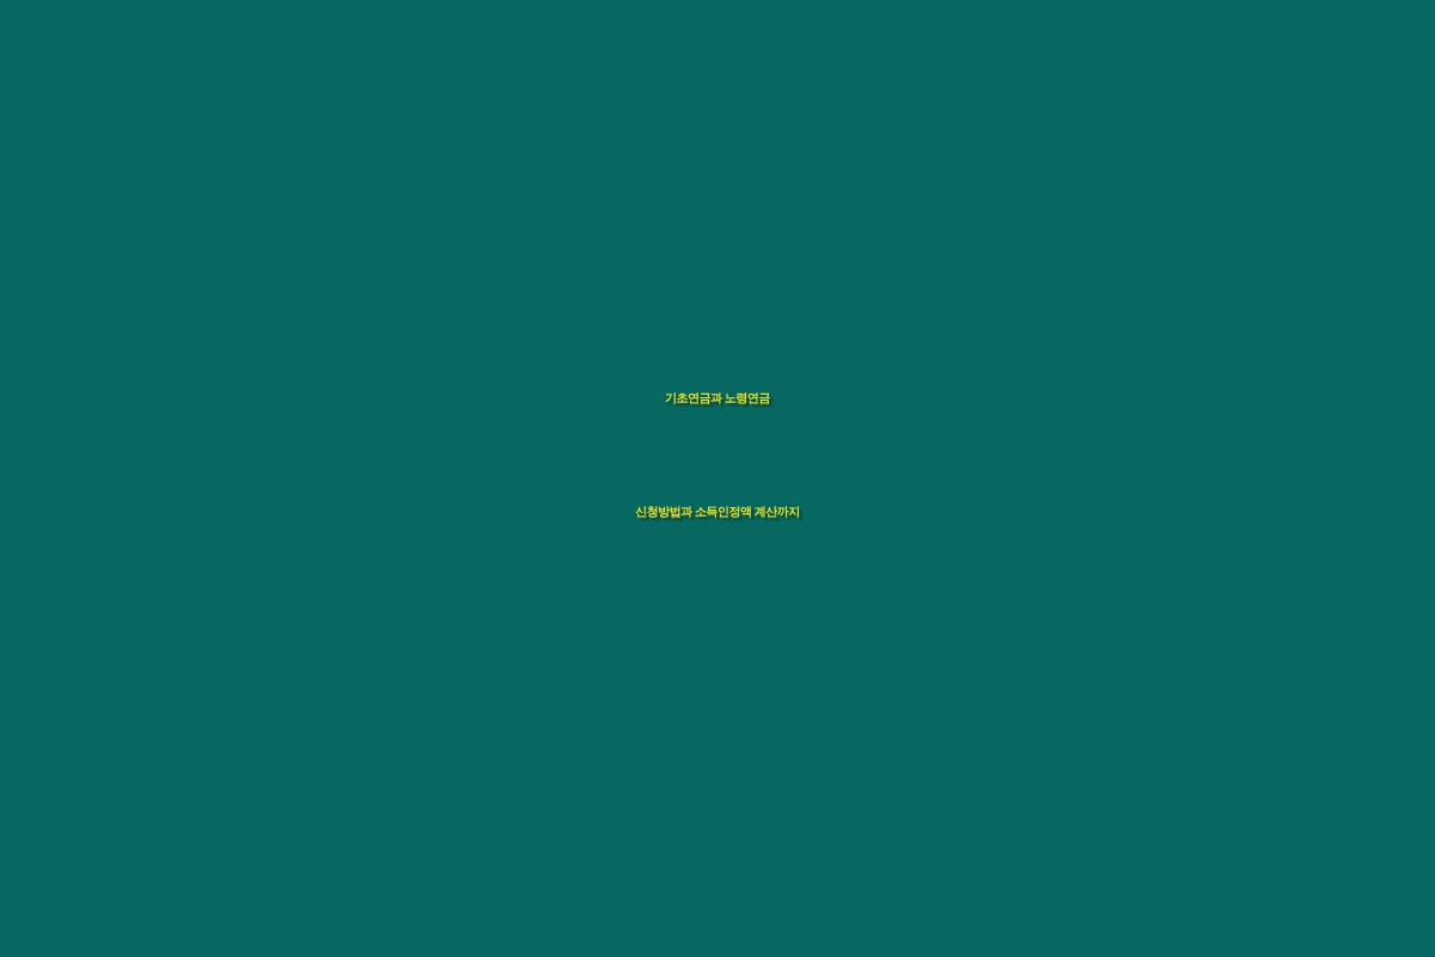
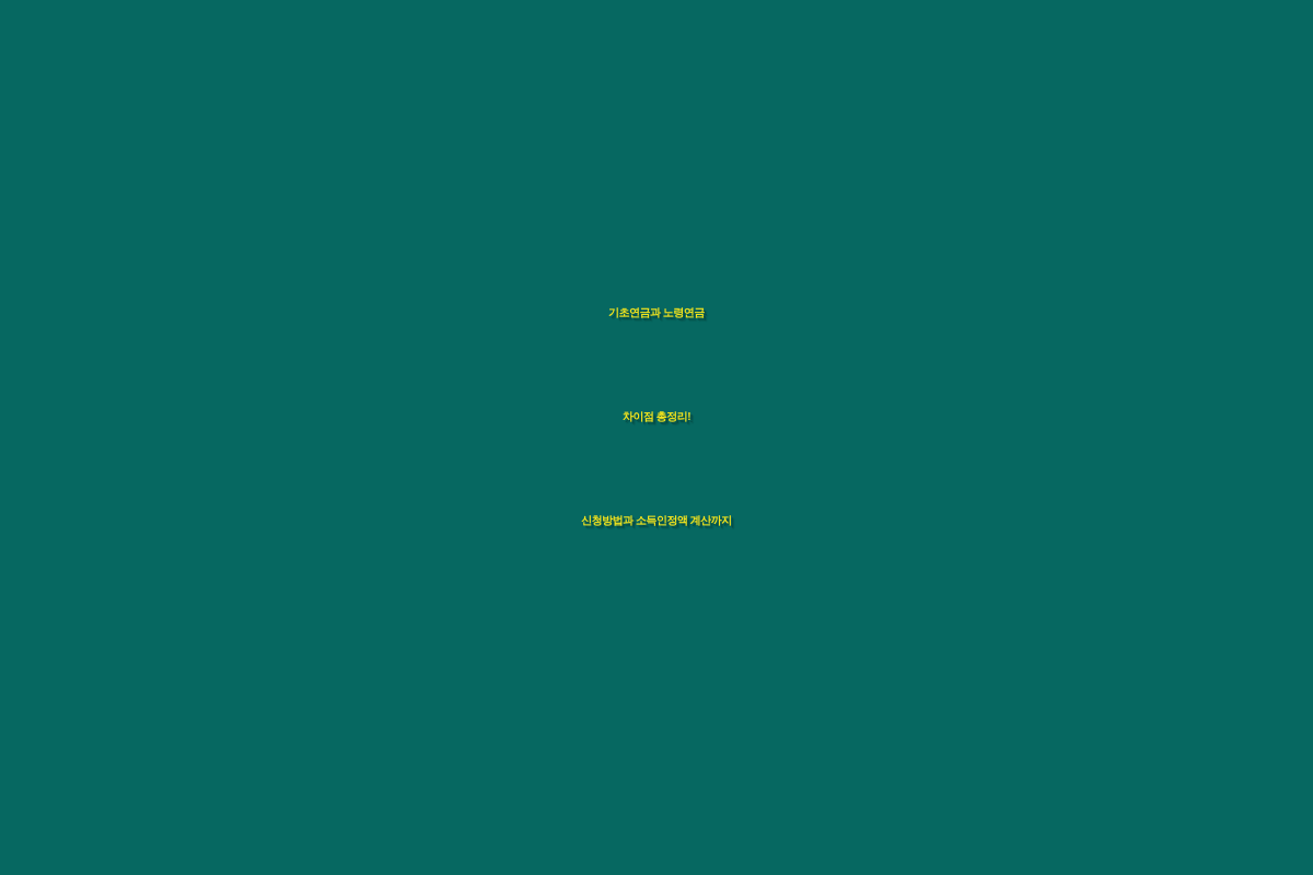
  기초연금과 노령연금
+ 차이점 총정리!
  신청방법과 소득인정액 계산까지
